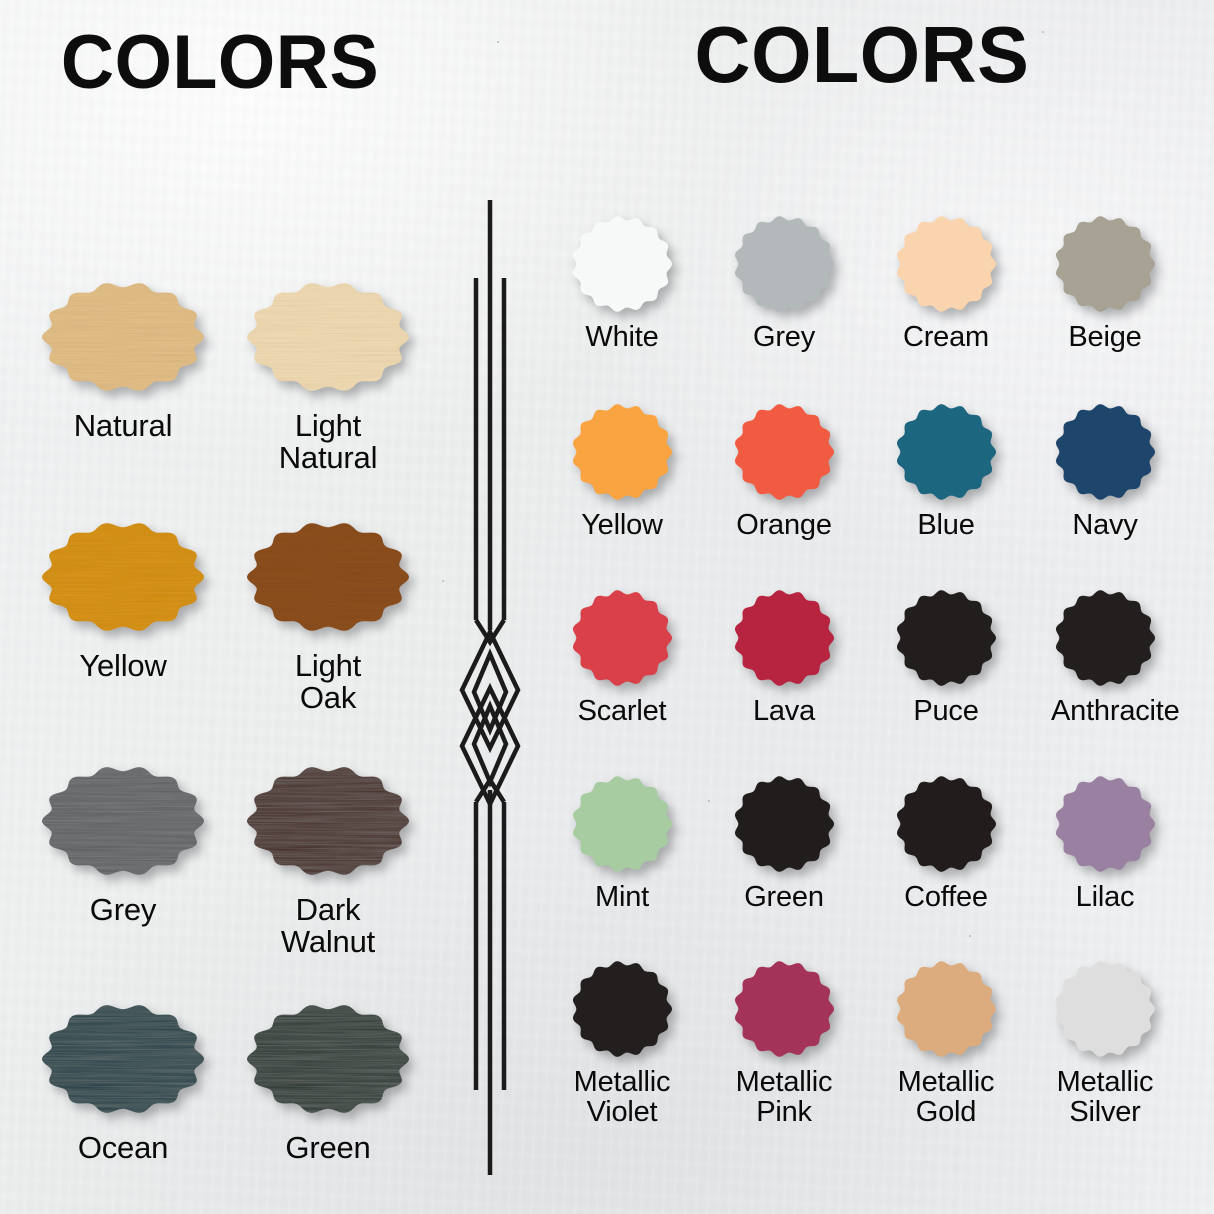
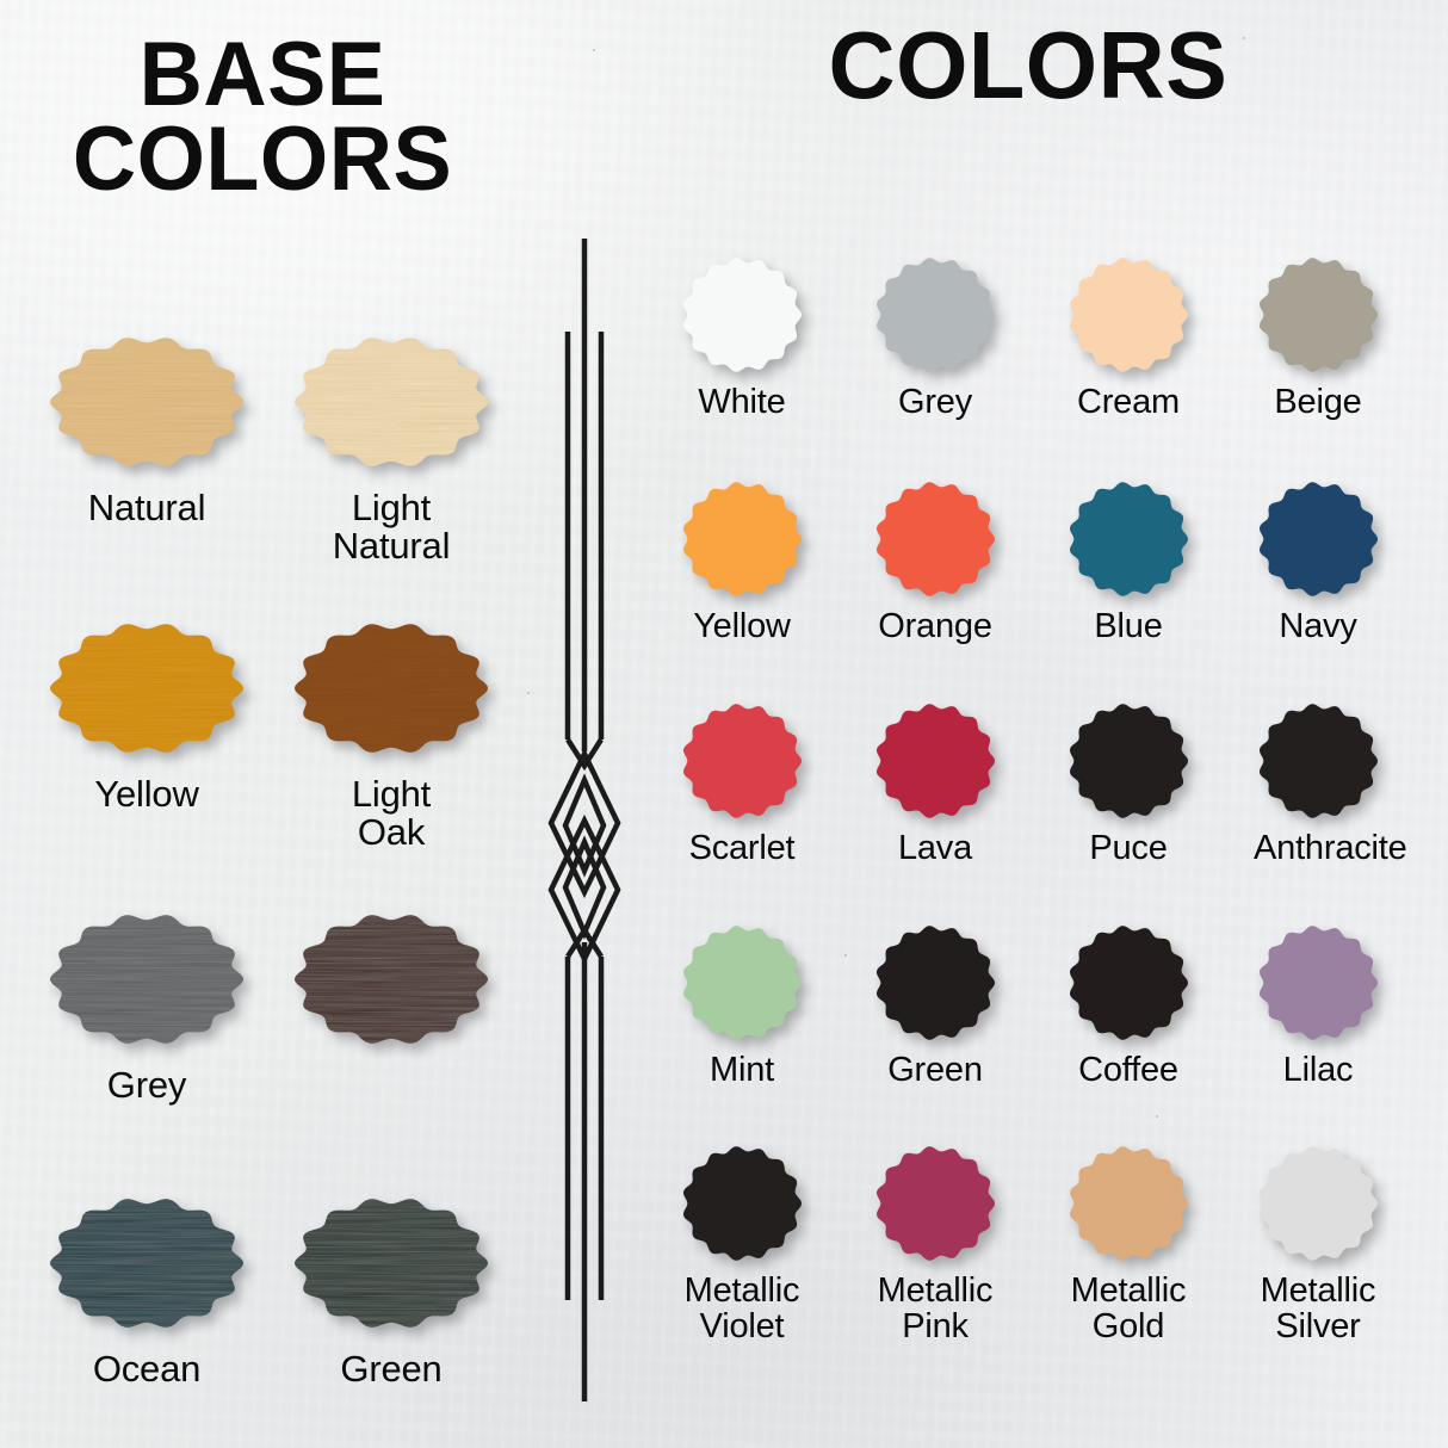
+ BASE
  COLORS
  COLORS
  Natural
  Light
  Natural
  Yellow
  Light
  Oak
  Grey
- Dark
- Walnut
  Ocean
  Green
  White
  Grey
  Cream
  Beige
  Yellow
  Orange
  Blue
  Navy
  Scarlet
  Lava
  Puce
  Anthracite
  Mint
  Green
  Coffee
  Lilac
  Metallic
  Violet
  Metallic
  Pink
  Metallic
  Gold
  Metallic
  Silver
